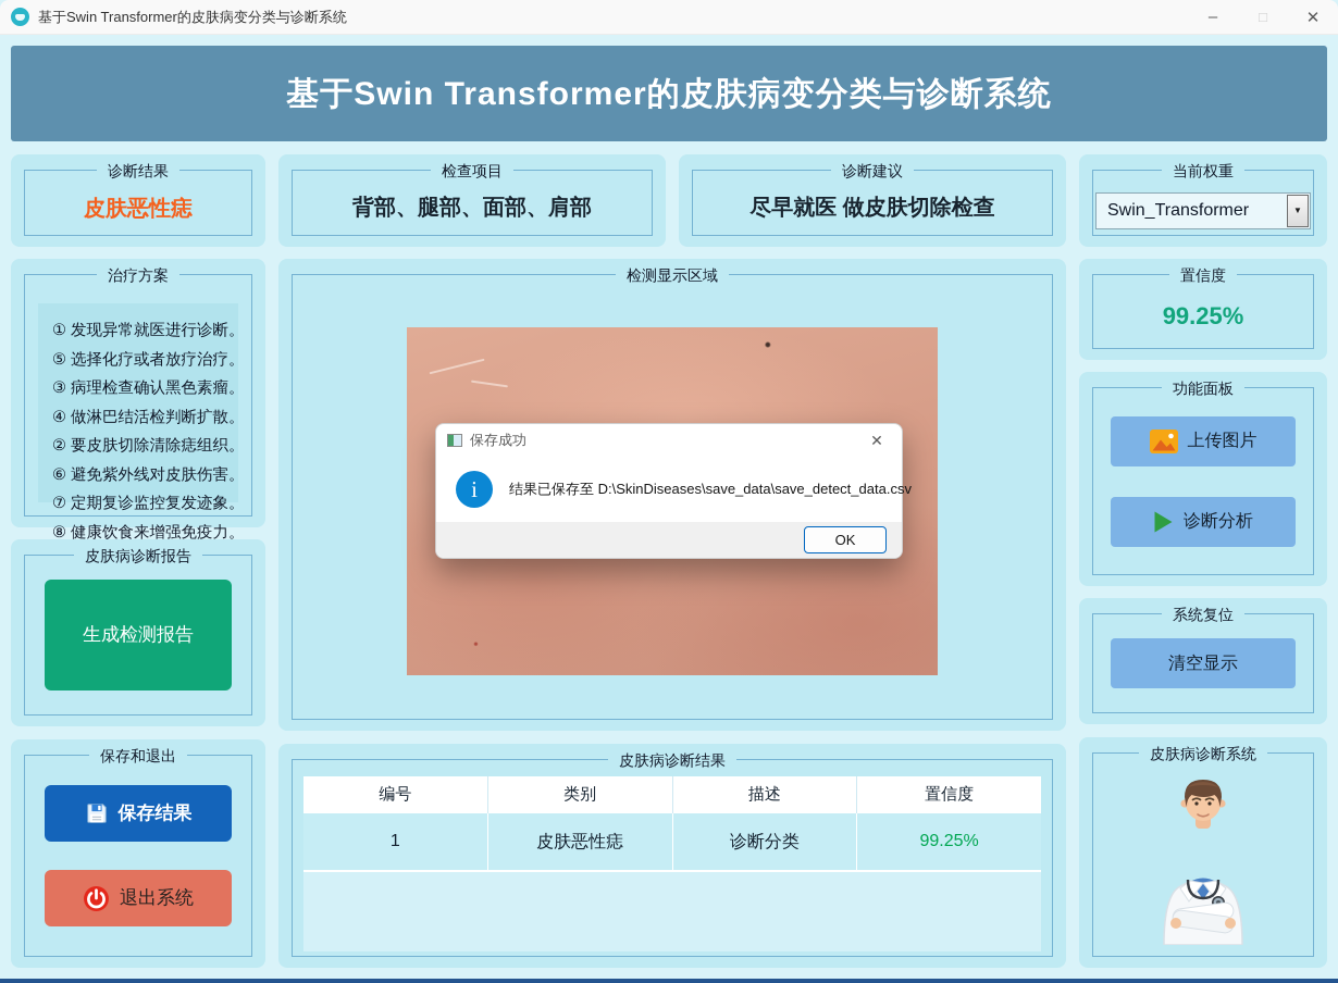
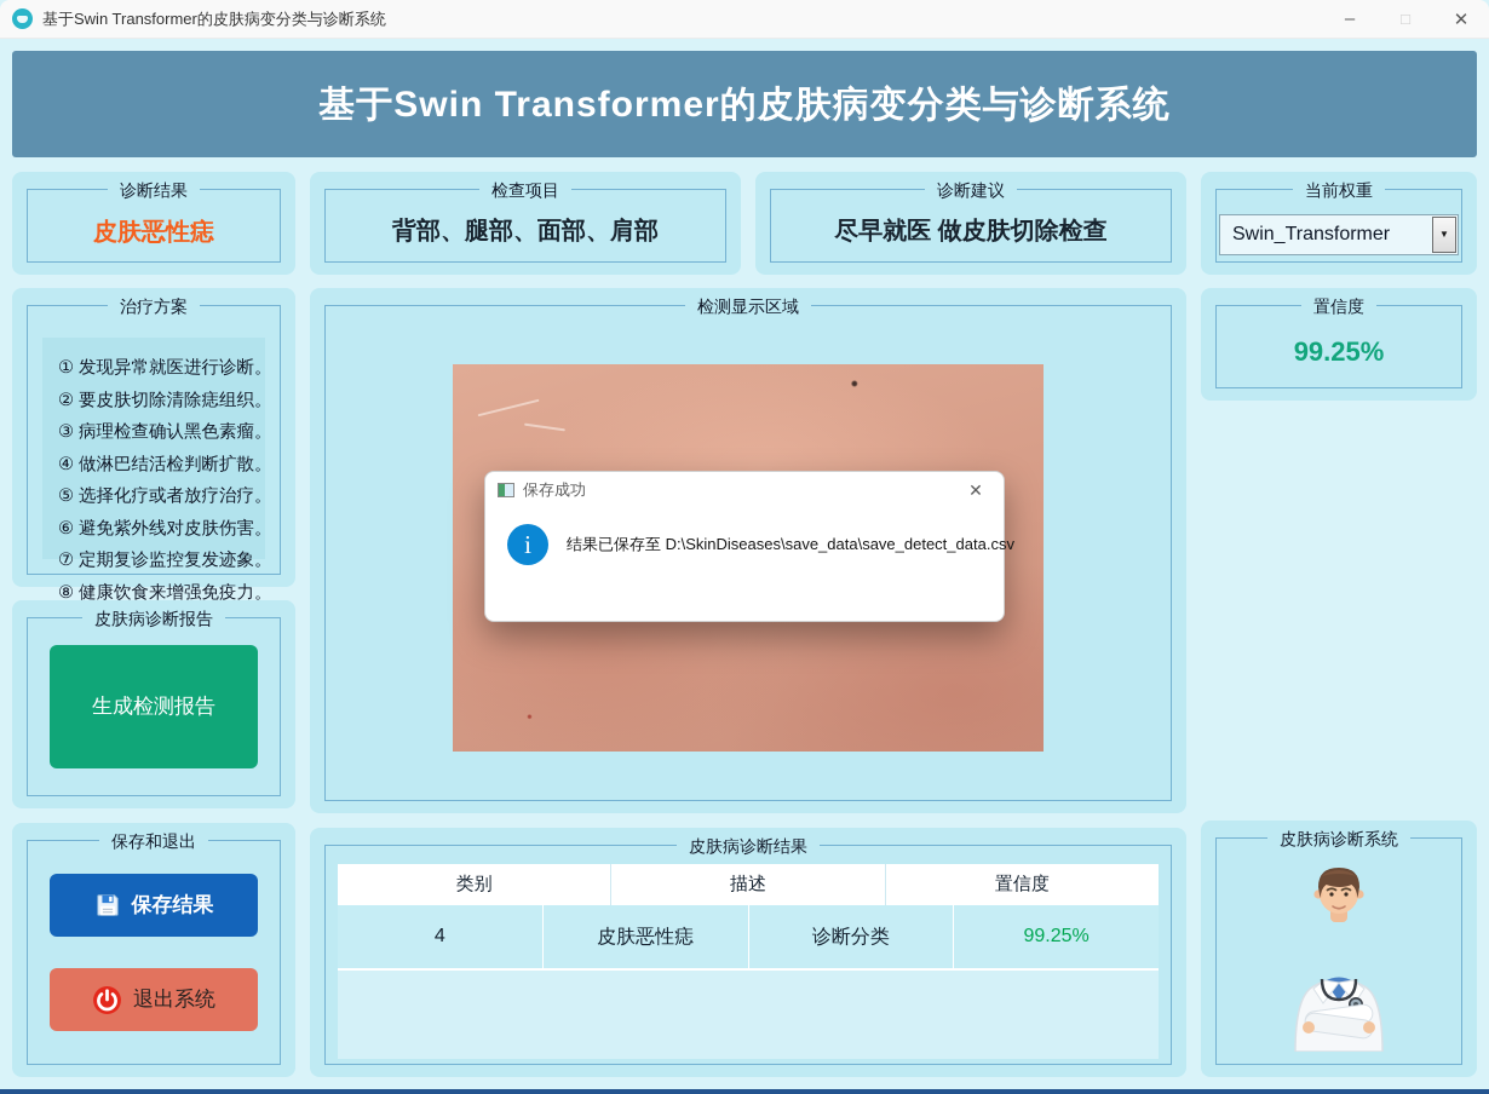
  基于Swin Transformer的皮肤病变分类与诊断系统
  –
  □
  ✕
  基于Swin Transformer的皮肤病变分类与诊断系统
  诊断结果
  皮肤恶性痣
  治疗方案
  ① 发现异常就医进行诊断。
- ⑤ 选择化疗或者放疗治疗。
+ ② 要皮肤切除清除痣组织。
  ③ 病理检查确认黑色素瘤。
  ④ 做淋巴结活检判断扩散。
- ② 要皮肤切除清除痣组织。
+ ⑤ 选择化疗或者放疗治疗。
  ⑥ 避免紫外线对皮肤伤害。
  ⑦ 定期复诊监控复发迹象。
  ⑧ 健康饮食来增强免疫力。
  皮肤病诊断报告
  生成检测报告
  保存和退出
  保存结果
  退出系统
  检查项目
  背部、腿部、面部、肩部
  诊断建议
  尽早就医 做皮肤切除检查
  检测显示区域
  皮肤病诊断结果
- 编号
  类别
  描述
  置信度
- 1
+ 4
  皮肤恶性痣
  诊断分类
  99.25%
  当前权重
  Swin_Transformer
  ▼
  置信度
  99.25%
- 功能面板
- 上传图片
- 诊断分析
- 系统复位
- 清空显示
  皮肤病诊断系统
  保存成功
  ✕
  i
  结果已保存至 D:\SkinDiseases\save_data\save_detect_data.csv
- OK
